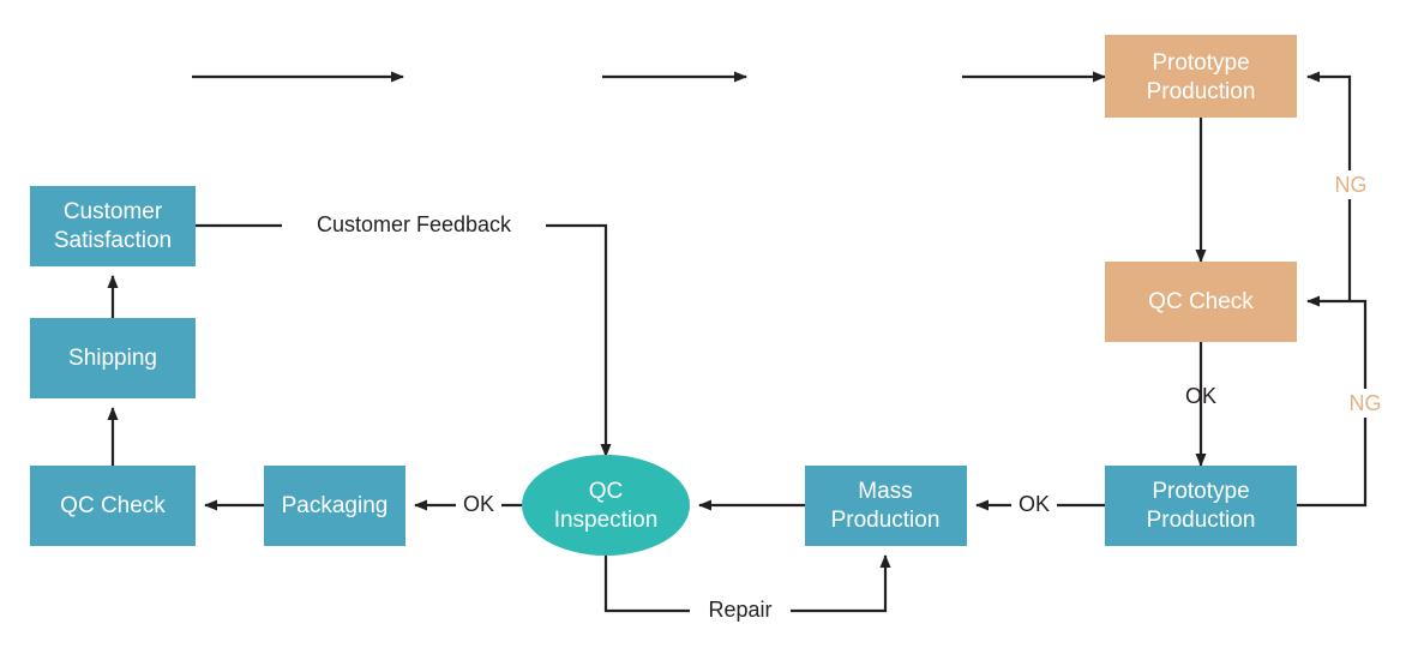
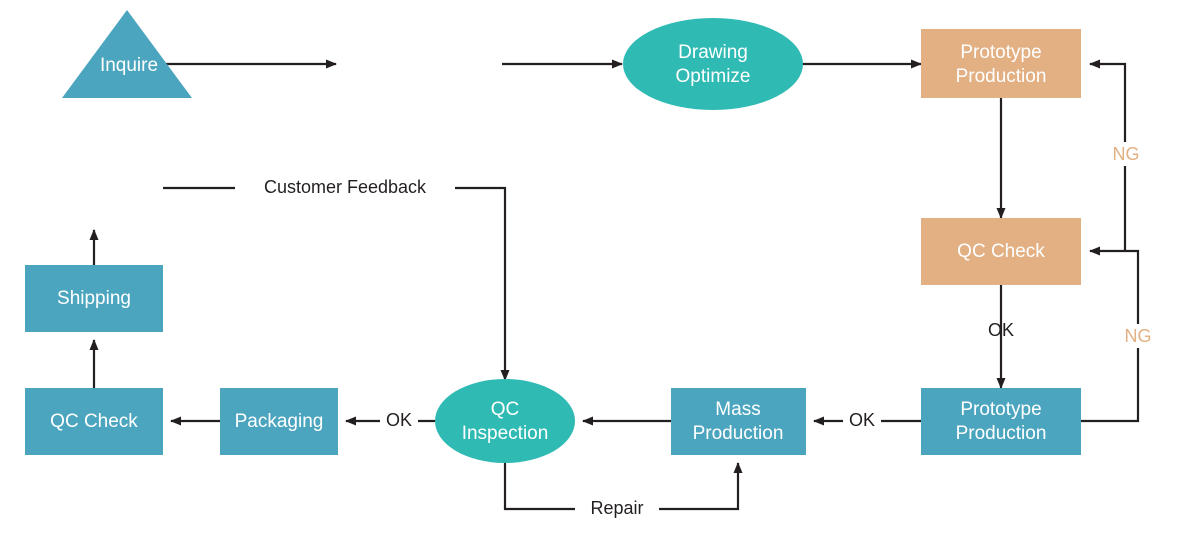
+ Inquire
+ Drawing
+ Optimize
  Prototype
  Production
  QC Check
  Prototype
  Production
  Mass
  Production
  QC
  Inspection
  Packaging
  QC Check
  Shipping
- Customer
- Satisfaction
  NG
  NG
  OK
  OK
  OK
  Repair
  Customer Feedback
